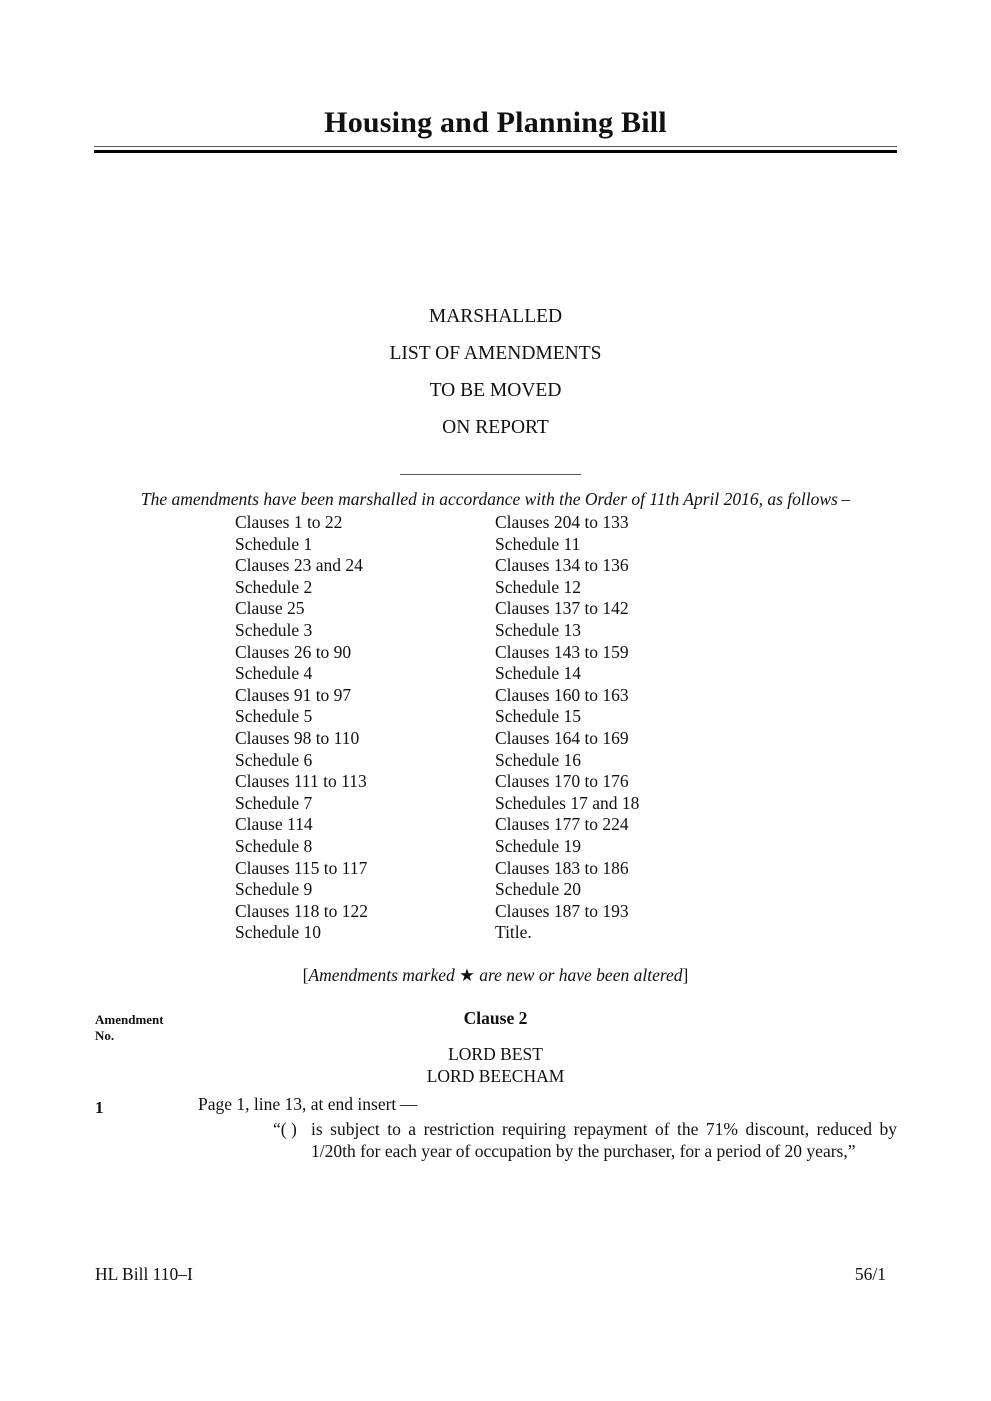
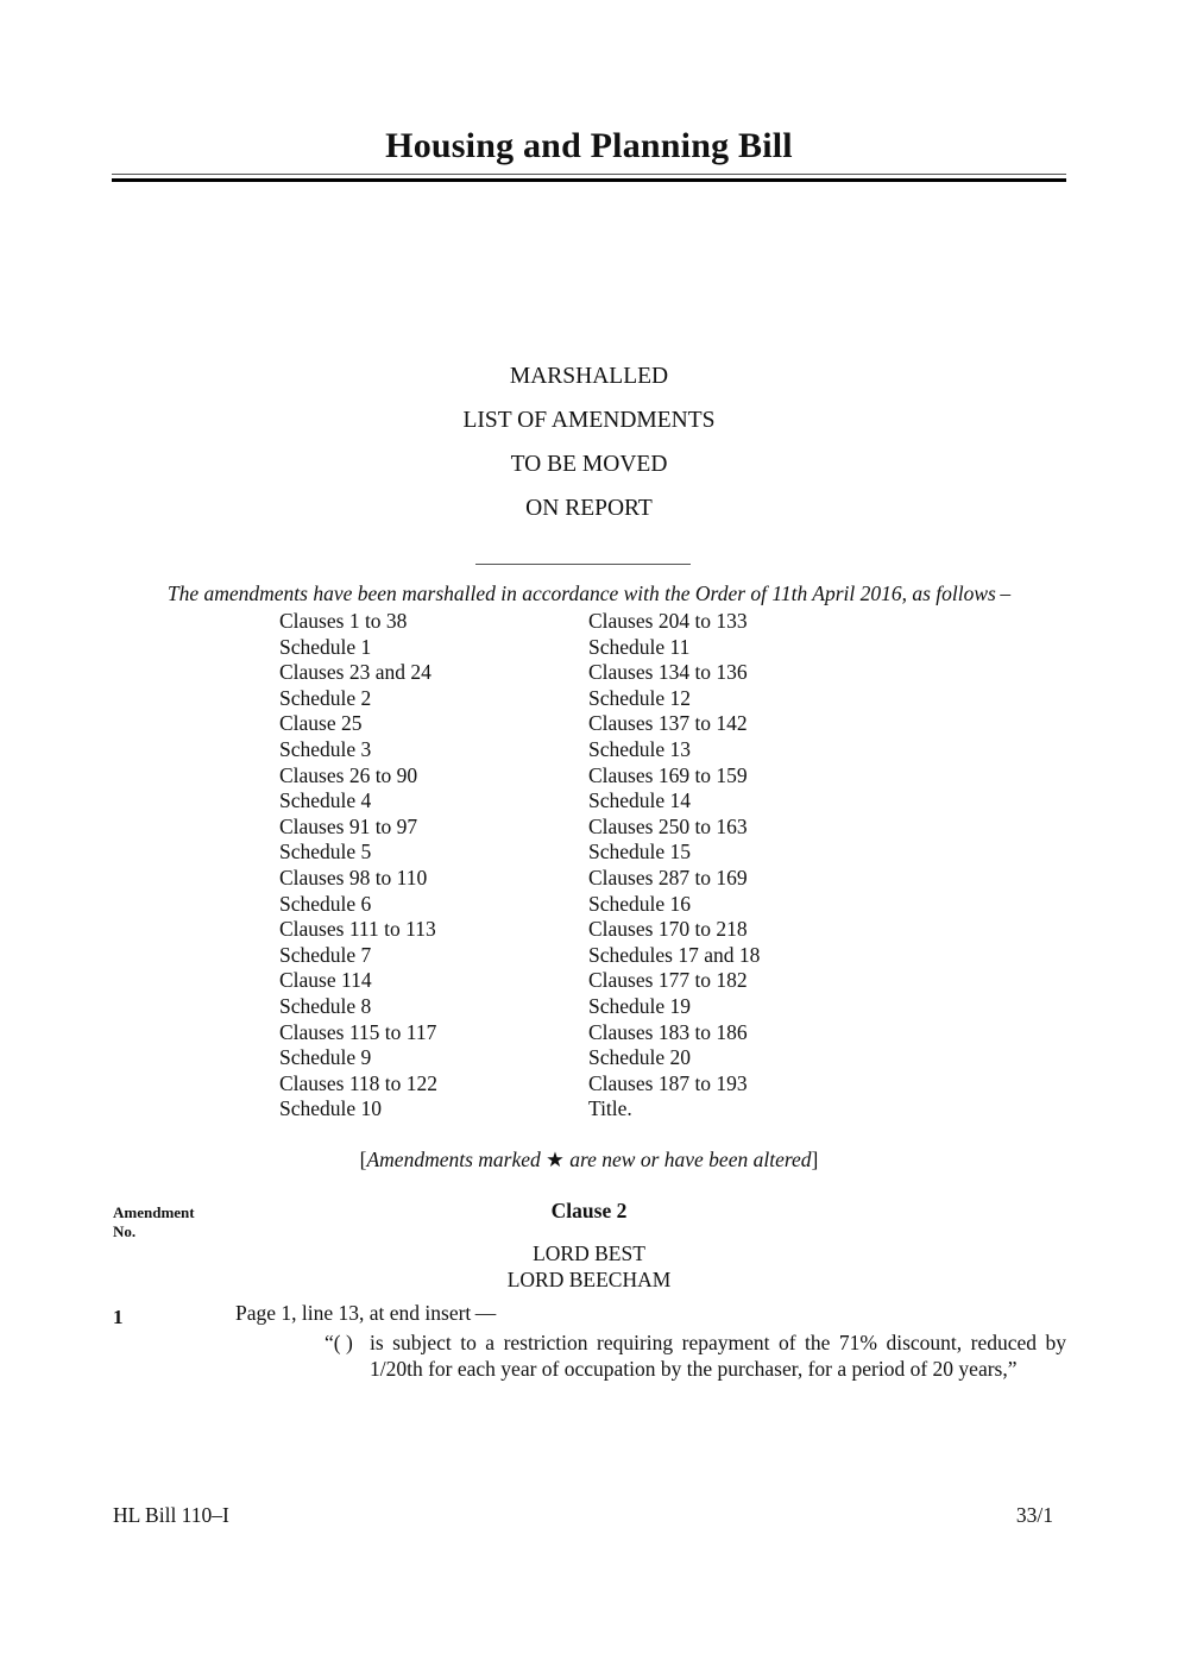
  Housing and Planning Bill
  MARSHALLED
  LIST OF AMENDMENTS
  TO BE MOVED
  ON REPORT
  The amendments have been marshalled in accordance with the Order of 11th April 2016, as follows –
- Clauses 1 to 22
+ Clauses 1 to 38
  Schedule 1
  Clauses 23 and 24
  Schedule 2
  Clause 25
  Schedule 3
  Clauses 26 to 90
  Schedule 4
  Clauses 91 to 97
  Schedule 5
  Clauses 98 to 110
  Schedule 6
  Clauses 111 to 113
  Schedule 7
  Clause 114
  Schedule 8
  Clauses 115 to 117
  Schedule 9
  Clauses 118 to 122
  Schedule 10
  Clauses 204 to 133
  Schedule 11
  Clauses 134 to 136
  Schedule 12
  Clauses 137 to 142
  Schedule 13
- Clauses 143 to 159
+ Clauses 169 to 159
  Schedule 14
- Clauses 160 to 163
+ Clauses 250 to 163
  Schedule 15
- Clauses 164 to 169
+ Clauses 287 to 169
  Schedule 16
- Clauses 170 to 176
+ Clauses 170 to 218
  Schedules 17 and 18
- Clauses 177 to 224
+ Clauses 177 to 182
  Schedule 19
  Clauses 183 to 186
  Schedule 20
  Clauses 187 to 193
  Title.
  [Amendments marked ★ are new or have been altered]
  Amendment
  No.
  Clause 2
  LORD BEST
  LORD BEECHAM
  1
  Page 1, line 13, at end insert —
  “( )
  is subject to a restriction requiring repayment of the 71% discount, reduced by 1/20th for each year of occupation by the purchaser, for a period of 20 years,”
  HL Bill 110–I
- 56/1
+ 33/1
